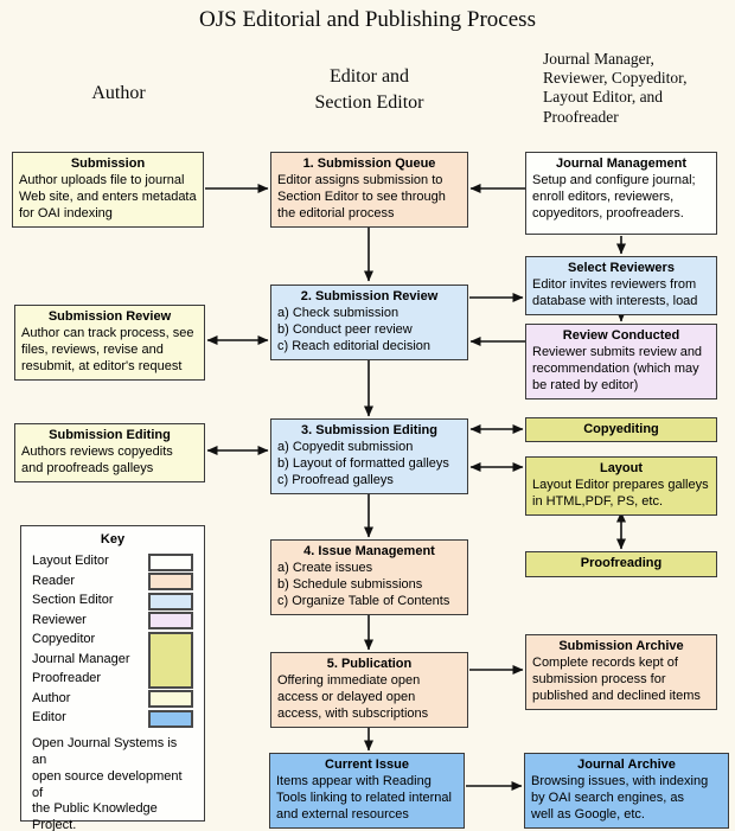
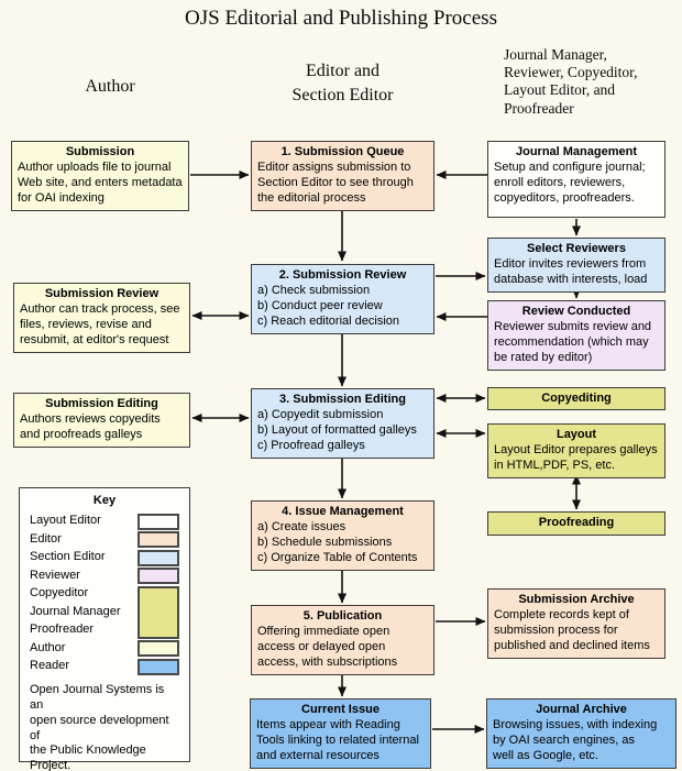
  OJS Editorial and Publishing Process
  Author
  Editor and
  Section Editor
  Journal Manager,
  Reviewer, Copyeditor,
  Layout Editor, and
  Proofreader
  Submission
  Author uploads file to journal
  Web site, and enters metadata
  for OAI indexing
  1. Submission Queue
  Editor assigns submission to
  Section Editor to see through
  the editorial process
  Journal Management
  Setup and configure journal;
  enroll editors, reviewers,
  copyeditors, proofreaders.
  Select Reviewers
  Editor invites reviewers from
  database with interests, load
  2. Submission Review
  a) Check submission
  b) Conduct peer review
  c) Reach editorial decision
  Review Conducted
  Reviewer submits review and
  recommendation (which may
  be rated by editor)
  Submission Review
  Author can track process, see
  files, reviews, revise and
  resubmit, at editor's request
  Submission Editing
  Authors reviews copyedits
  and proofreads galleys
  3. Submission Editing
  a) Copyedit submission
  b) Layout of formatted galleys
  c) Proofread galleys
  Copyediting
  Layout
  Layout Editor prepares galleys
  in HTML,PDF, PS, etc.
  Proofreading
  4. Issue Management
  a) Create issues
  b) Schedule submissions
  c) Organize Table of Contents
  5. Publication
  Offering immediate open
  access or delayed open
  access, with subscriptions
  Submission Archive
  Complete records kept of
  submission process for
  published and declined items
  Current Issue
  Items appear with Reading
  Tools linking to related internal
  and external resources
  Journal Archive
  Browsing issues, with indexing
  by OAI search engines, as
  well as Google, etc.
  Key
  Layout Editor
- Reader
+ Editor
  Section Editor
  Reviewer
  Copyeditor
  Journal Manager
  Proofreader
  Author
- Editor
+ Reader
  Open Journal Systems is an
  open source development of
  the Public Knowledge
  Project.
